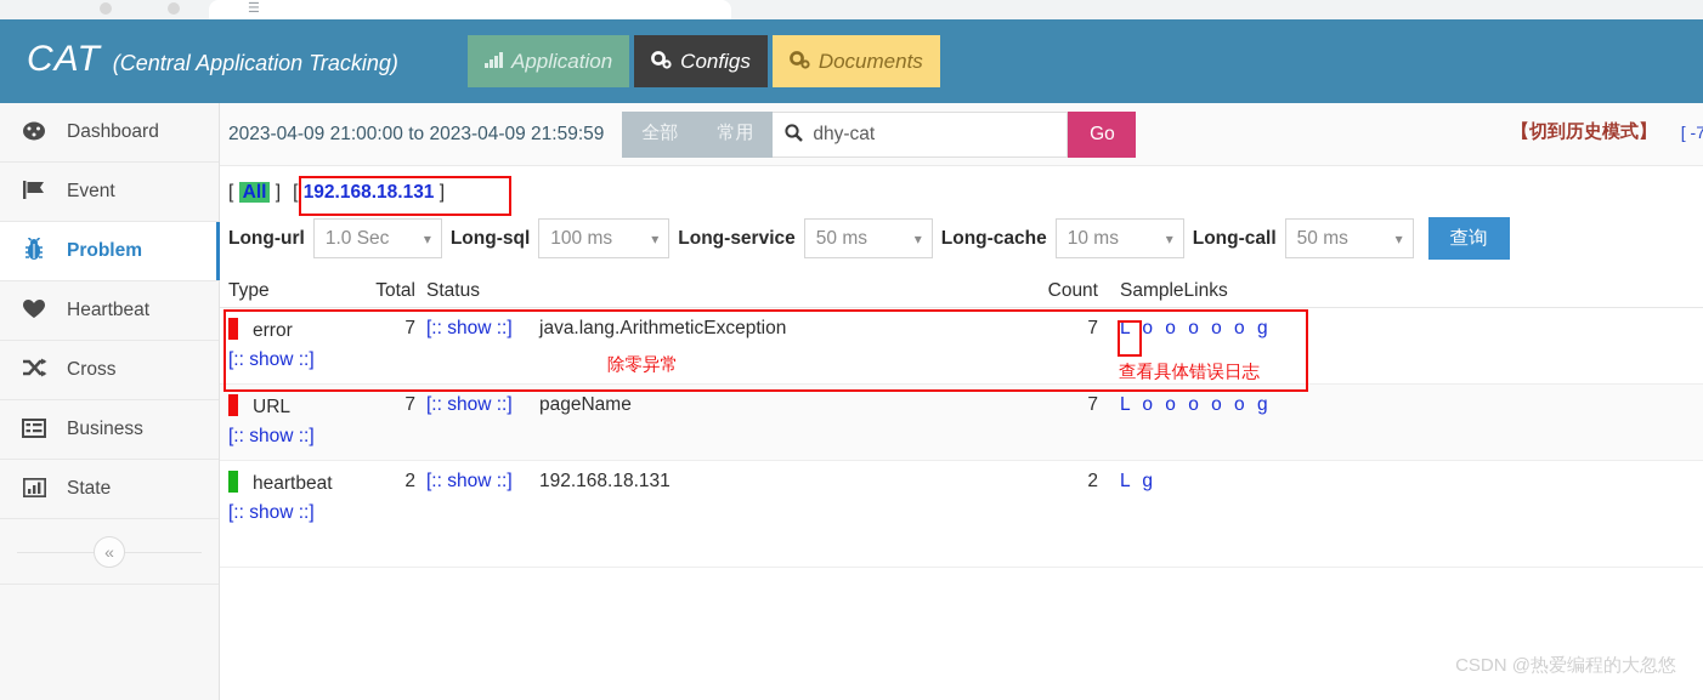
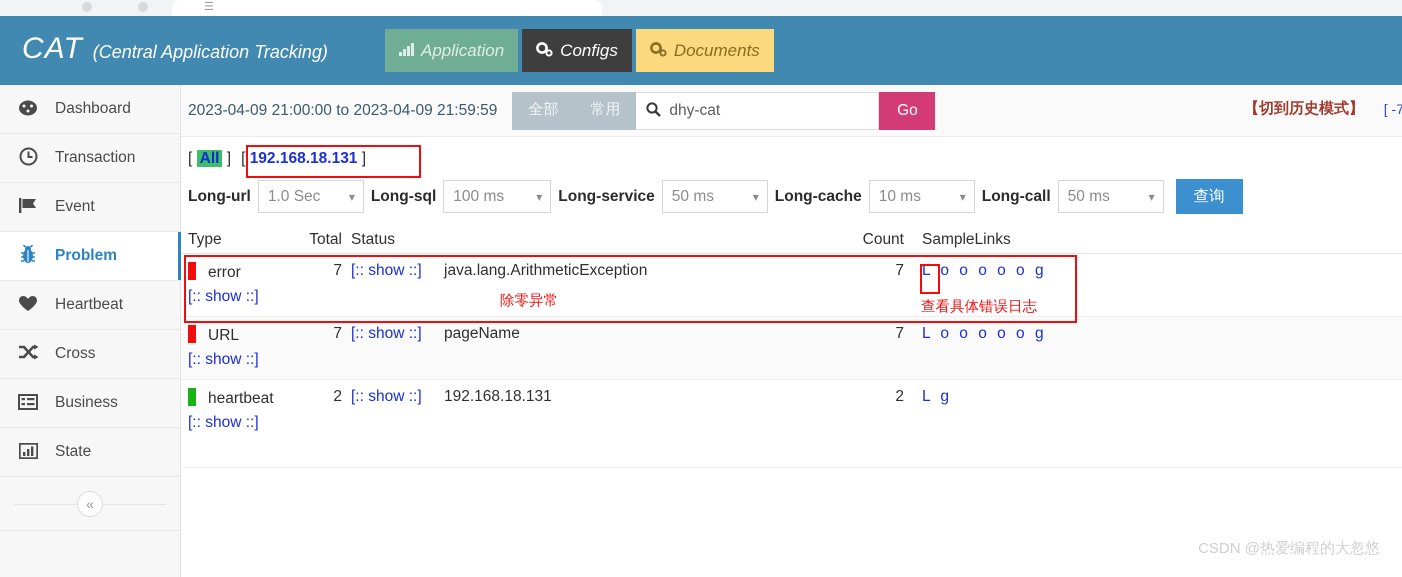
  ☰
  CAT (Central Application Tracking)
  Application
  Configs
  Documents
  Dashboard
+ Transaction
  Event
  Problem
  Heartbeat
  Cross
  Business
  State
  «
  2023-04-09 21:00:00 to 2023-04-09 21:59:59
  全部
  常用
  dhy-cat
  Go
  【切到历史模式】
  [ -7
  [ All ]
  [ 192.168.18.131 ]
  Long-url
  1.0 Sec
  Long-sql
  100 ms
  Long-service
  50 ms
  Long-cache
  10 ms
  Long-call
  50 ms
  查询
  Type
  Total
  Status
  Count
  SampleLinks
  error
  [:: show ::]
  7
  [:: show ::]
  java.lang.ArithmeticException
  7
  L o o o o o g
  URL
  [:: show ::]
  7
  [:: show ::]
  pageName
  7
  L o o o o o g
  heartbeat
  [:: show ::]
  2
  [:: show ::]
  192.168.18.131
  2
  L g
  CSDN @热爱编程的大忽悠
  除零异常
  查看具体错误日志
